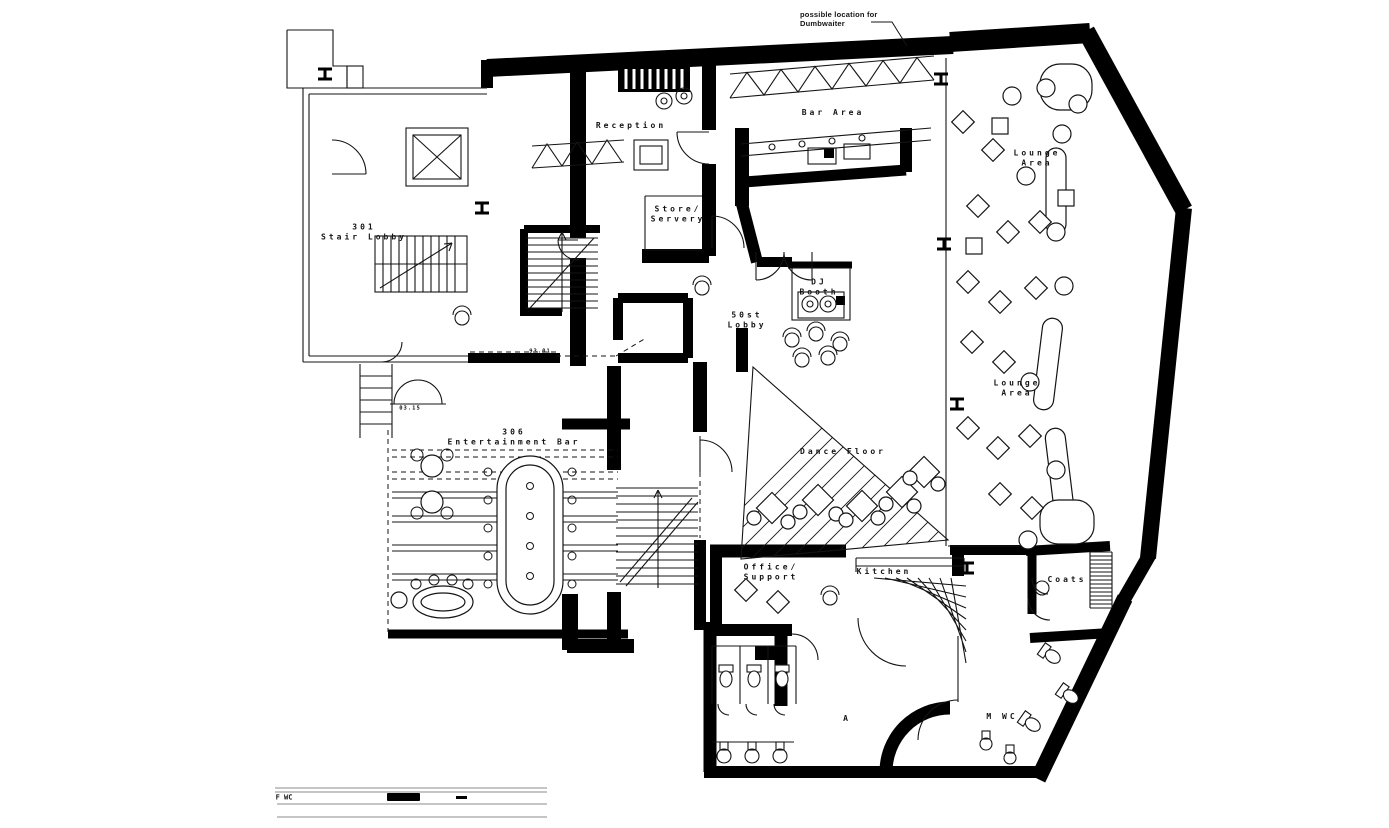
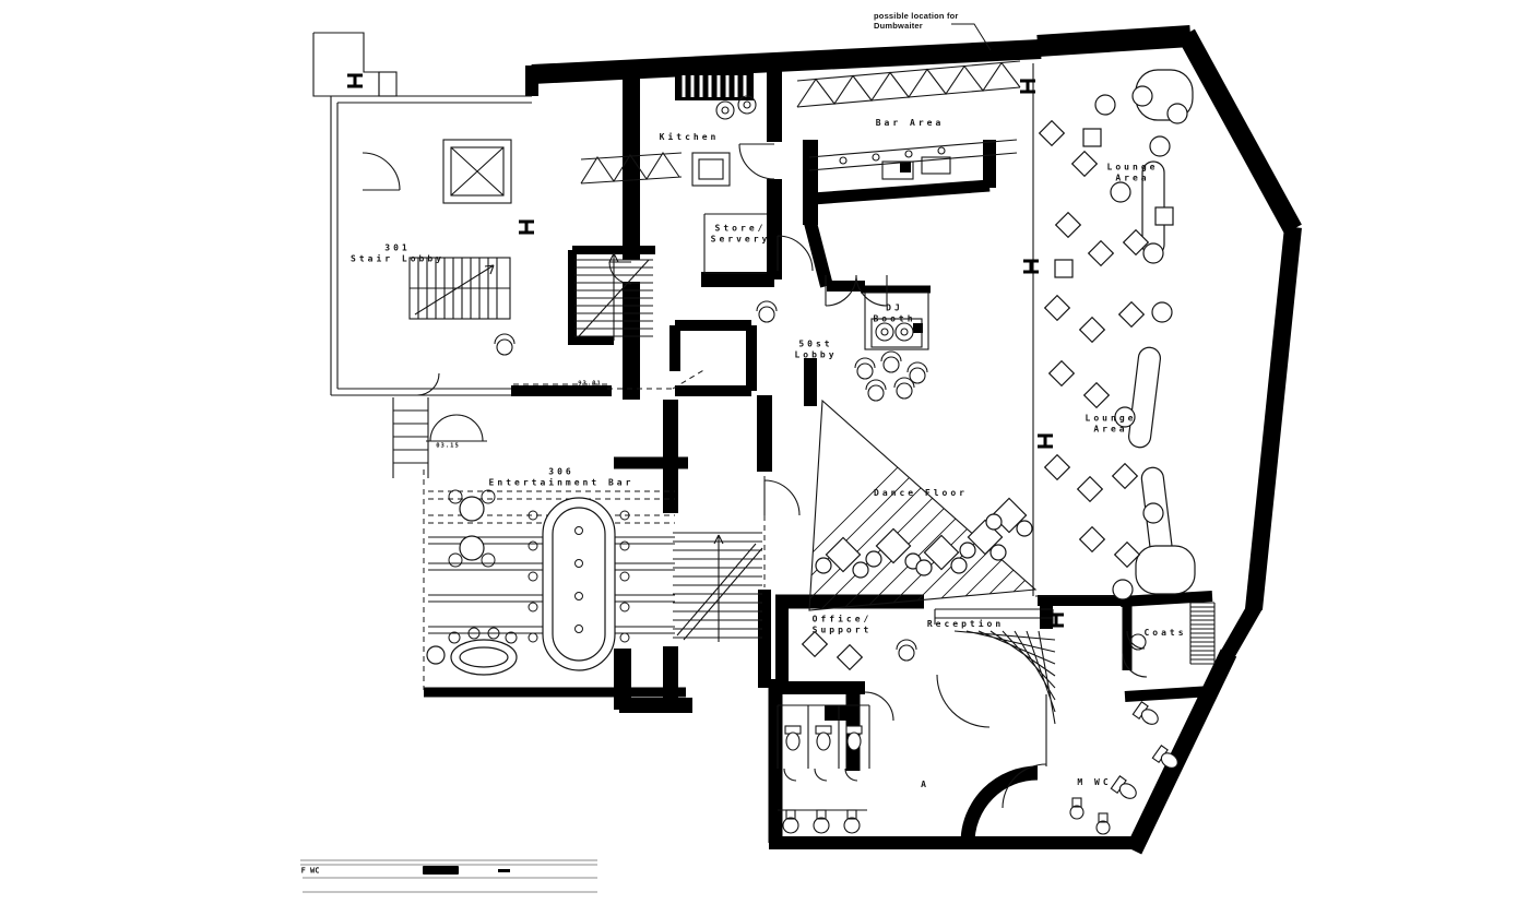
  possible location for
  Dumbwaiter
- Reception
+ Kitchen
  Bar Area
  Lounge
  Area
  Lounge
  Area
  Store/
  Servery
  DJ
  Booth
  50st
  Lobby
  301
  Stair Lobby
  306
  Entertainment Bar
  Dance Floor
  Office/
  Support
- Kitchen
+ Reception
  Coats
  A
  M WC
  F WC
